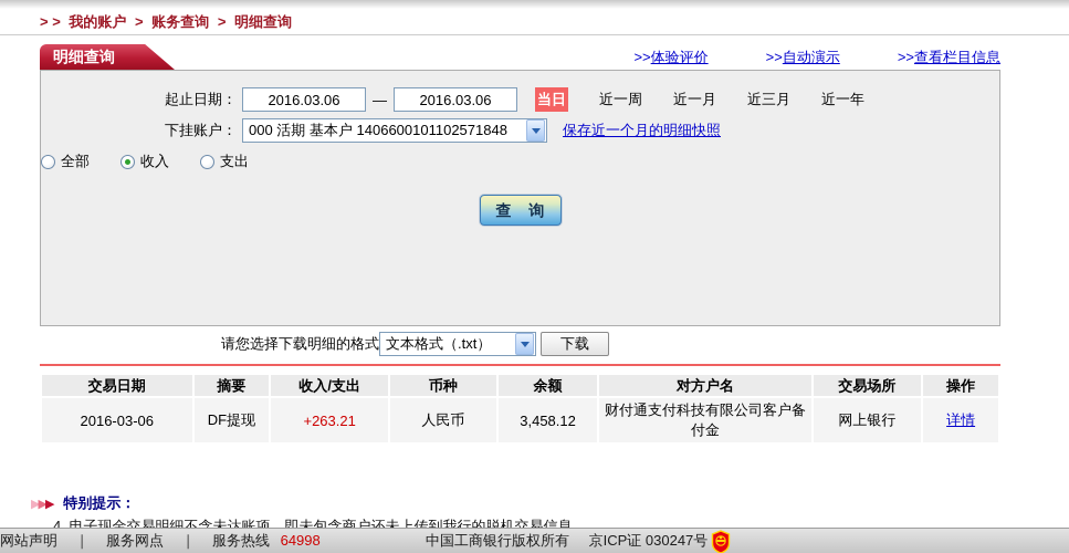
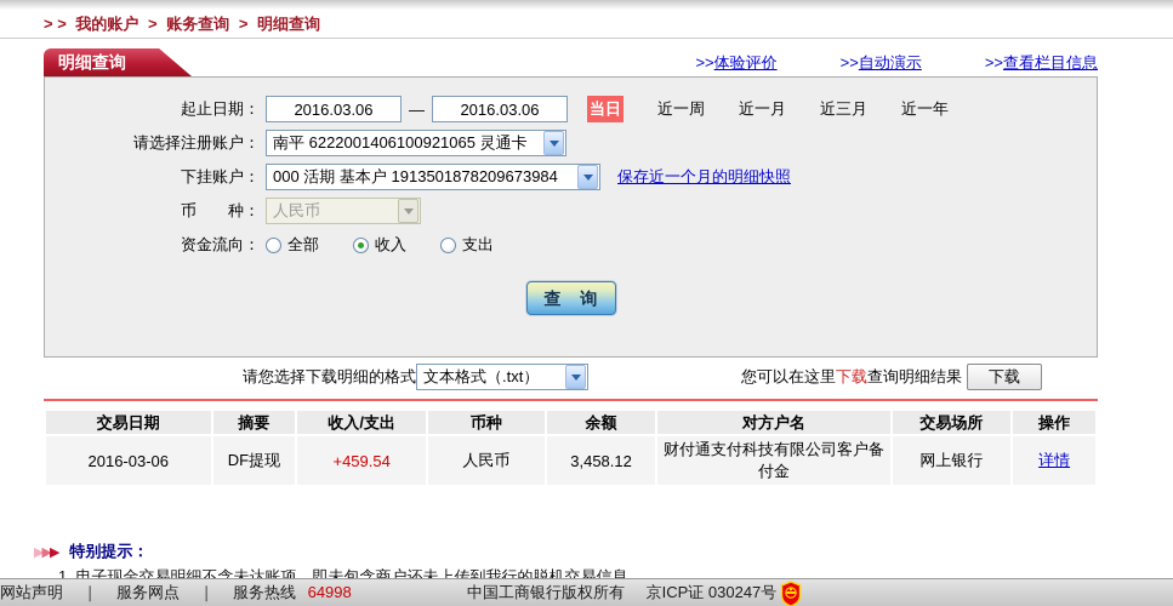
  > > 我的账户 > 账务查询 > 明细查询
  明细查询
  >>体验评价
  >>自动演示
  >>查看栏目信息
  起止日期：
  2016.03.06
  —
  2016.03.06
  当日
  近一周
  近一月
  近三月
  近一年
+ 请选择注册账户：
+ 南平 6222001406100921065 灵通卡
  下挂账户：
- 000 活期 基本户 1406600101102571848
+ 000 活期 基本户 1913501878209673984
  保存近一个月的明细快照
+ 币 种：
+ 人民币
+ 资金流向：
  全部
  收入
  支出
  查 询
  请您选择下载明细的格式
  文本格式（.txt）
+ 您可以在这里下载查询明细结果
  下载
  交易日期	摘要	收入/支出	币种	余额	对方户名	交易场所	操作
- 2016-03-06	DF提现	+263.21	人民币	3,458.12	财付通支付科技有限公司客户备付金	网上银行	详情
+ 2016-03-06	DF提现	+459.54	人民币	3,458.12	财付通支付科技有限公司客户备付金	网上银行	详情
  ▶▶▶
  特别提示：
- 4. 电子现金交易明细不含未达账项，即未包含商户还未上传到我行的脱机交易信息。
+ 1. 电子现金交易明细不含未达账项，即未包含商户还未上传到我行的脱机交易信息。
  网站声明 ｜ 服务网点 ｜ 服务热线 64998
  中国工商银行版权所有 京ICP证 030247号
